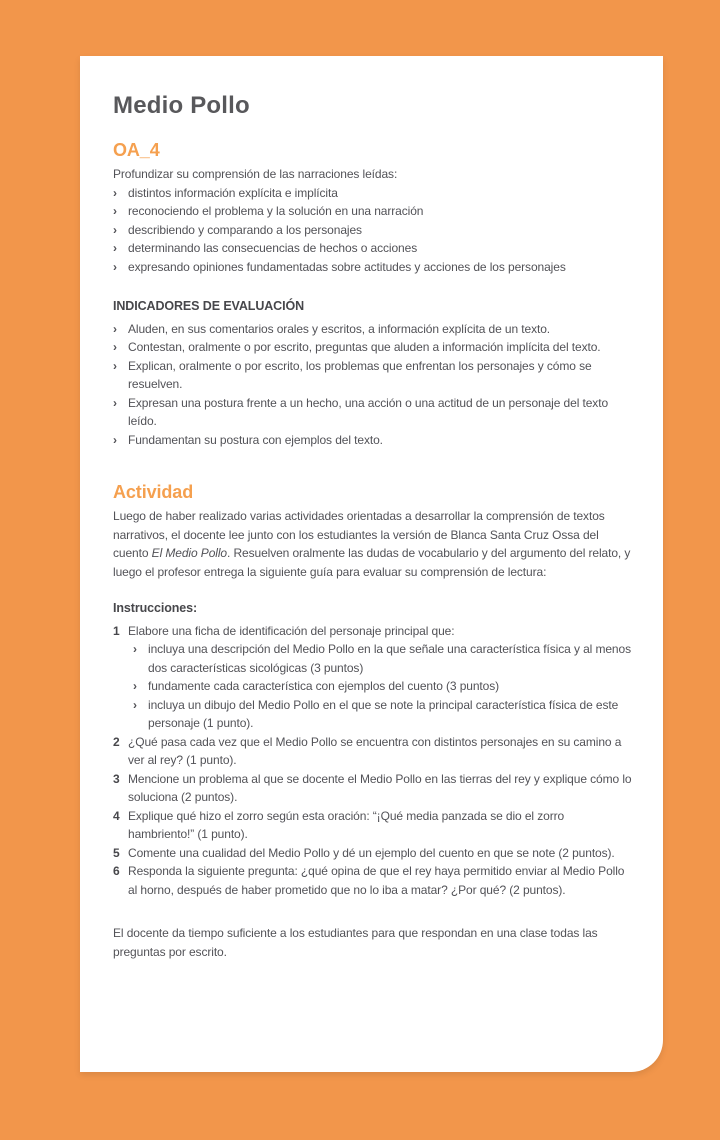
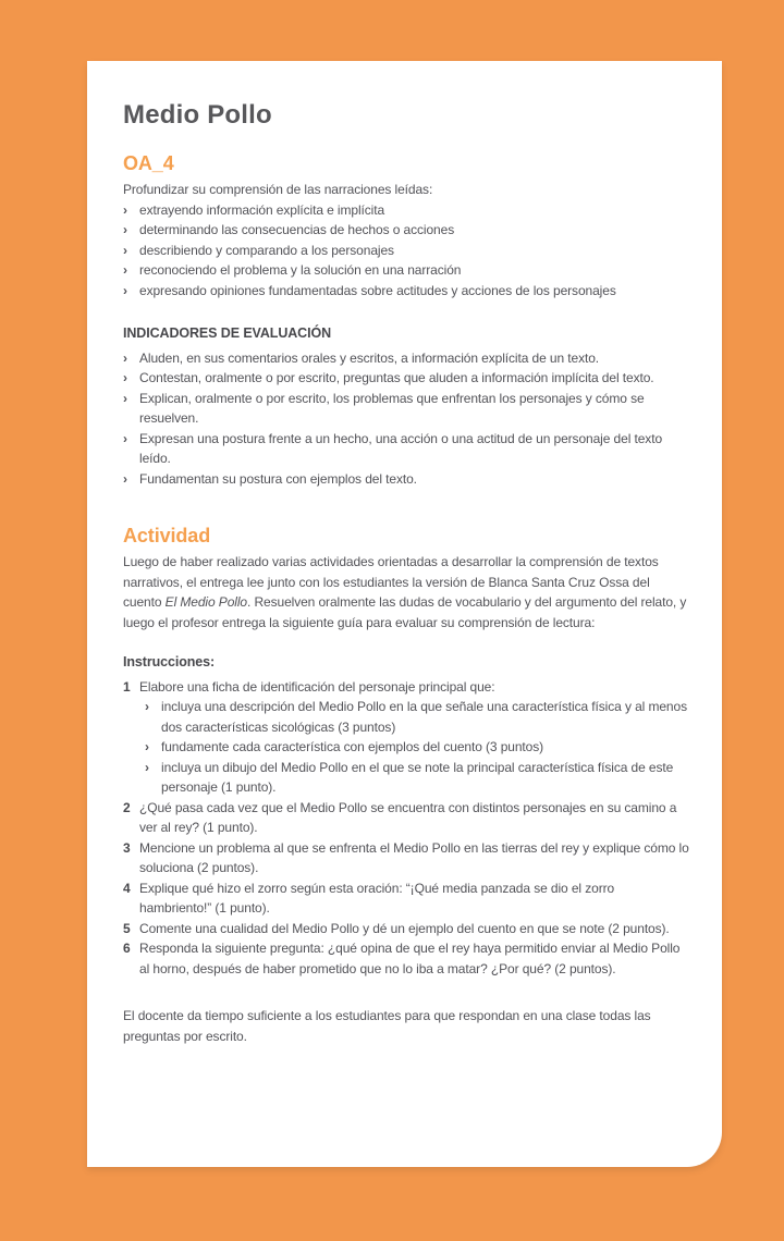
  Medio Pollo
  OA_4
  Profundizar su comprensión de las narraciones leídas:
  ›
- distintos información explícita e implícita
+ extrayendo información explícita e implícita
  ›
- reconociendo el problema y la solución en una narración
+ determinando las consecuencias de hechos o acciones
  ›
  describiendo y comparando a los personajes
  ›
- determinando las consecuencias de hechos o acciones
+ reconociendo el problema y la solución en una narración
  ›
  expresando opiniones fundamentadas sobre actitudes y acciones de los personajes
  INDICADORES DE EVALUACIÓN
  ›
  Aluden, en sus comentarios orales y escritos, a información explícita de un texto.
  ›
  Contestan, oralmente o por escrito, preguntas que aluden a información implícita del texto.
  ›
  Explican, oralmente o por escrito, los problemas que enfrentan los personajes y cómo se resuelven.
  ›
  Expresan una postura frente a un hecho, una acción o una actitud de un personaje del texto leído.
  ›
  Fundamentan su postura con ejemplos del texto.
  Actividad
- Luego de haber realizado varias actividades orientadas a desarrollar la comprensión de textos narrativos, el docente lee junto con los estudiantes la versión de Blanca Santa Cruz Ossa del cuento El Medio Pollo. Resuelven oralmente las dudas de vocabulario y del argumento del relato, y luego el profesor entrega la siguiente guía para evaluar su comprensión de lectura:
+ Luego de haber realizado varias actividades orientadas a desarrollar la comprensión de textos narrativos, el entrega lee junto con los estudiantes la versión de Blanca Santa Cruz Ossa del cuento El Medio Pollo. Resuelven oralmente las dudas de vocabulario y del argumento del relato, y luego el profesor entrega la siguiente guía para evaluar su comprensión de lectura:
  Instrucciones:
  1
  Elabore una ficha de identificación del personaje principal que:
  ›
  incluya una descripción del Medio Pollo en la que señale una característica física y al menos dos características sicológicas (3 puntos)
  ›
  fundamente cada característica con ejemplos del cuento (3 puntos)
  ›
  incluya un dibujo del Medio Pollo en el que se note la principal característica física de este personaje (1 punto).
  2
  ¿Qué pasa cada vez que el Medio Pollo se encuentra con distintos personajes en su camino a ver al rey? (1 punto).
  3
- Mencione un problema al que se docente el Medio Pollo en las tierras del rey y explique cómo lo soluciona (2 puntos).
+ Mencione un problema al que se enfrenta el Medio Pollo en las tierras del rey y explique cómo lo soluciona (2 puntos).
  4
  Explique qué hizo el zorro según esta oración: “¡Qué media panzada se dio el zorro hambriento!” (1 punto).
  5
  Comente una cualidad del Medio Pollo y dé un ejemplo del cuento en que se note (2 puntos).
  6
  Responda la siguiente pregunta: ¿qué opina de que el rey haya permitido enviar al Medio Pollo al horno, después de haber prometido que no lo iba a matar? ¿Por qué? (2 puntos).
  El docente da tiempo suficiente a los estudiantes para que respondan en una clase todas las preguntas por escrito.
